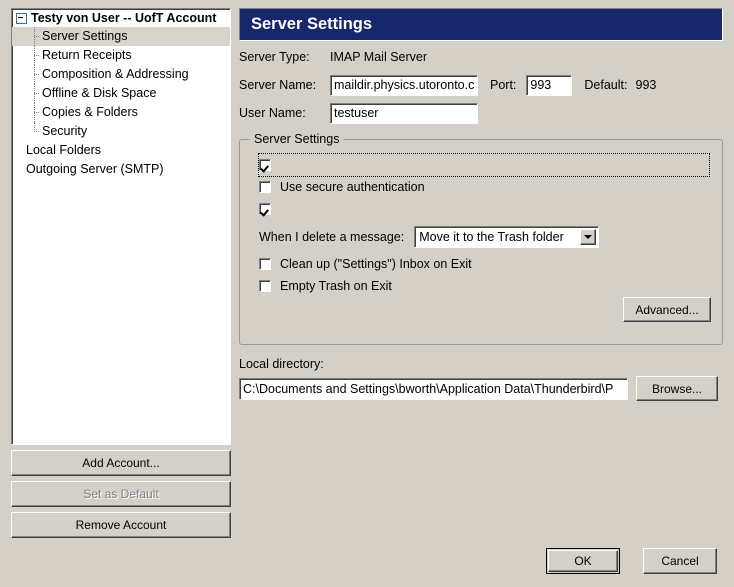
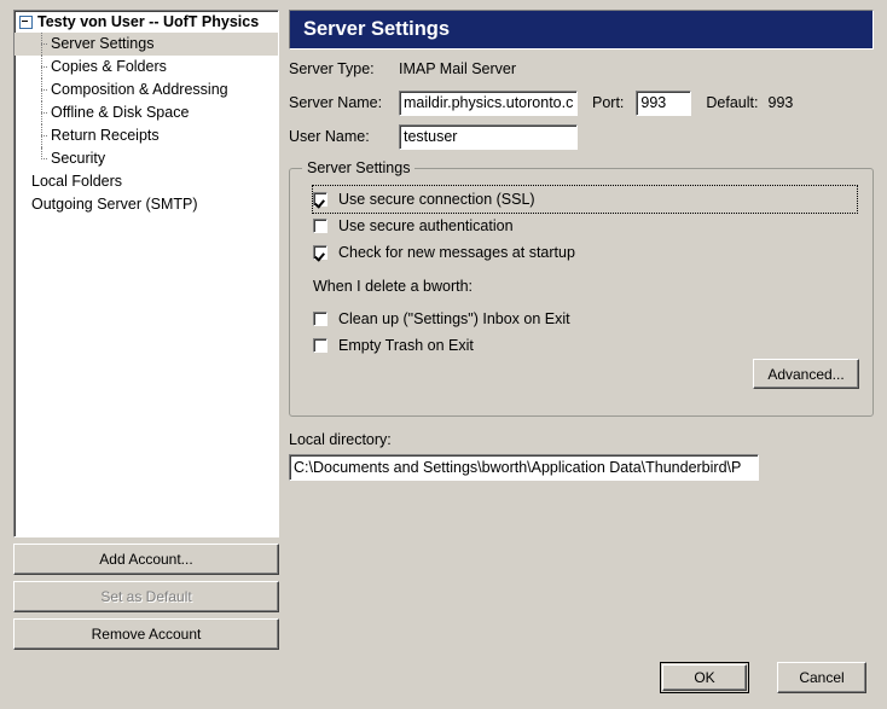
- Testy von User -- UofT Account
+ Testy von User -- UofT Physics
  Server Settings
- Return Receipts
+ Copies & Folders
  Composition & Addressing
  Offline & Disk Space
- Copies & Folders
+ Return Receipts
  Security
  Local Folders
  Outgoing Server (SMTP)
  Add Account...
  Set as Default
  Remove Account
  Server Settings
  Server Type:
  IMAP Mail Server
  Server Name:
  maildir.physics.utoronto.c
  Port:
  993
  Default:
  993
  User Name:
  testuser
  Server Settings
+ Use secure connection (SSL)
  Use secure authentication
+ Check for new messages at startup
- When I delete a message:
+ When I delete a bworth:
- Move it to the Trash folder
  Clean up ("Settings") Inbox on Exit
  Empty Trash on Exit
  Advanced...
  Local directory:
  C:\Documents and Settings\bworth\Application Data\Thunderbird\P
- Browse...
  OK
  Cancel
